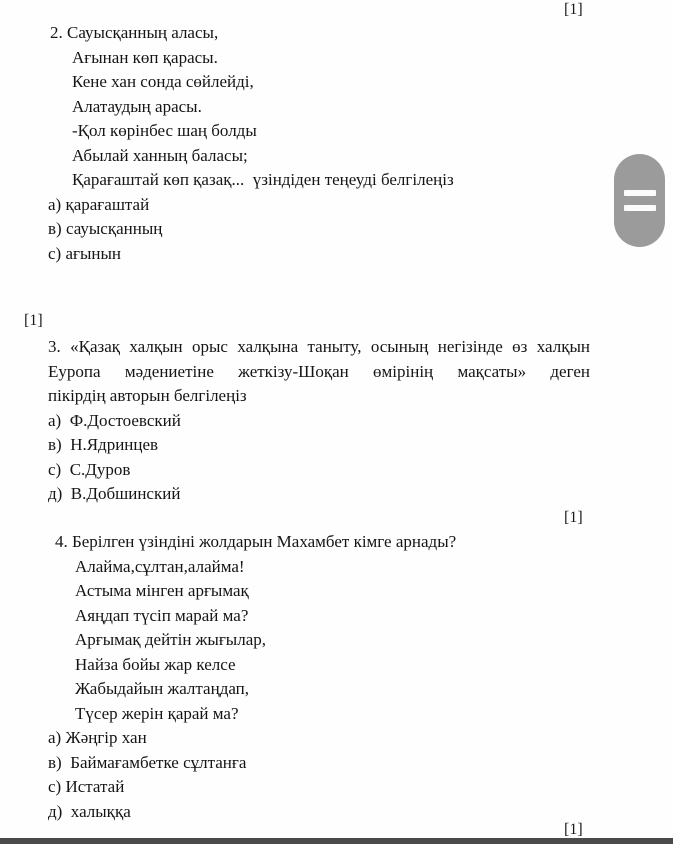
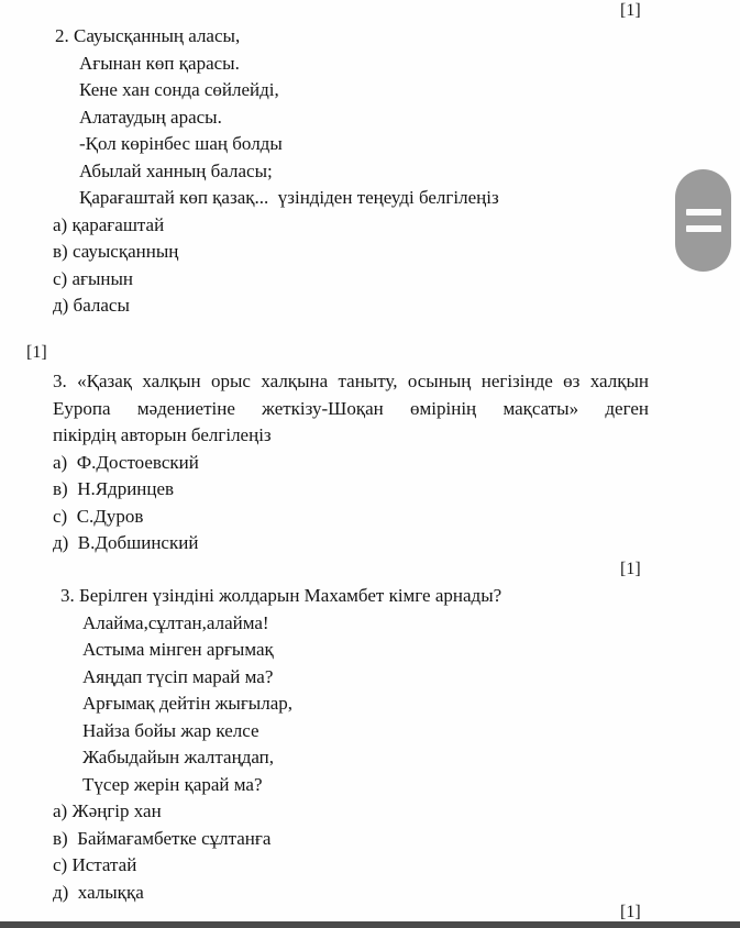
  [1]
  [1]
  [1]
  [1]
  2. Сауысқанның аласы,
  Ағынан көп қарасы.
  Кене хан сонда сөйлейді,
  Алатаудың арасы.
  -Қол көрінбес шаң болды
  Абылай ханның баласы;
  Қарағаштай көп қазақ... үзіндіден теңеуді белгілеңіз
  а) қарағаштай
  в) сауысқанның
  с) ағынын
+ д) баласы
  3. «Қазақ халқын орыс халқына таныту, осының негізінде өз халқын
  Еуропа мәдениетіне жеткізу-Шоқан өмірінің мақсаты» деген
  пікірдің авторын белгілеңіз
  а) Ф.Достоевский
  в) Н.Ядринцев
  с) С.Дуров
  д) В.Добшинский
- 4. Берілген үзіндіні жолдарын Махамбет кімге арнады?
+ 3. Берілген үзіндіні жолдарын Махамбет кімге арнады?
  Алайма,сұлтан,алайма!
  Астыма мінген арғымақ
  Аяңдап түсіп марай ма?
  Арғымақ дейтін жығылар,
  Найза бойы жар келсе
  Жабыдайын жалтаңдап,
  Түсер жерін қарай ма?
  а) Жәңгір хан
  в) Баймағамбетке сұлтанға
  с) Истатай
  д) халыққа
